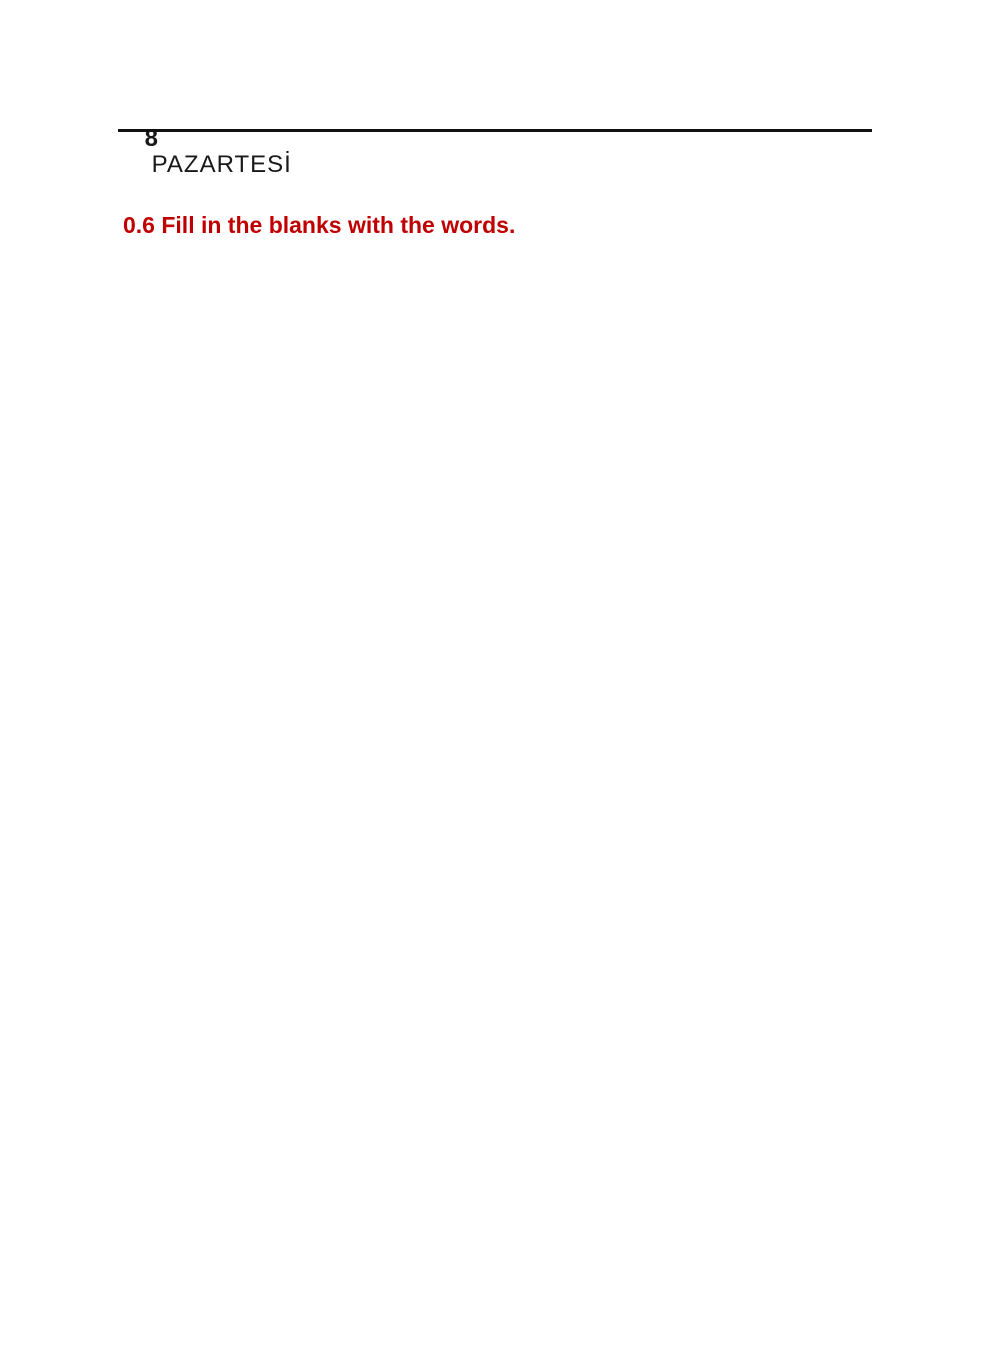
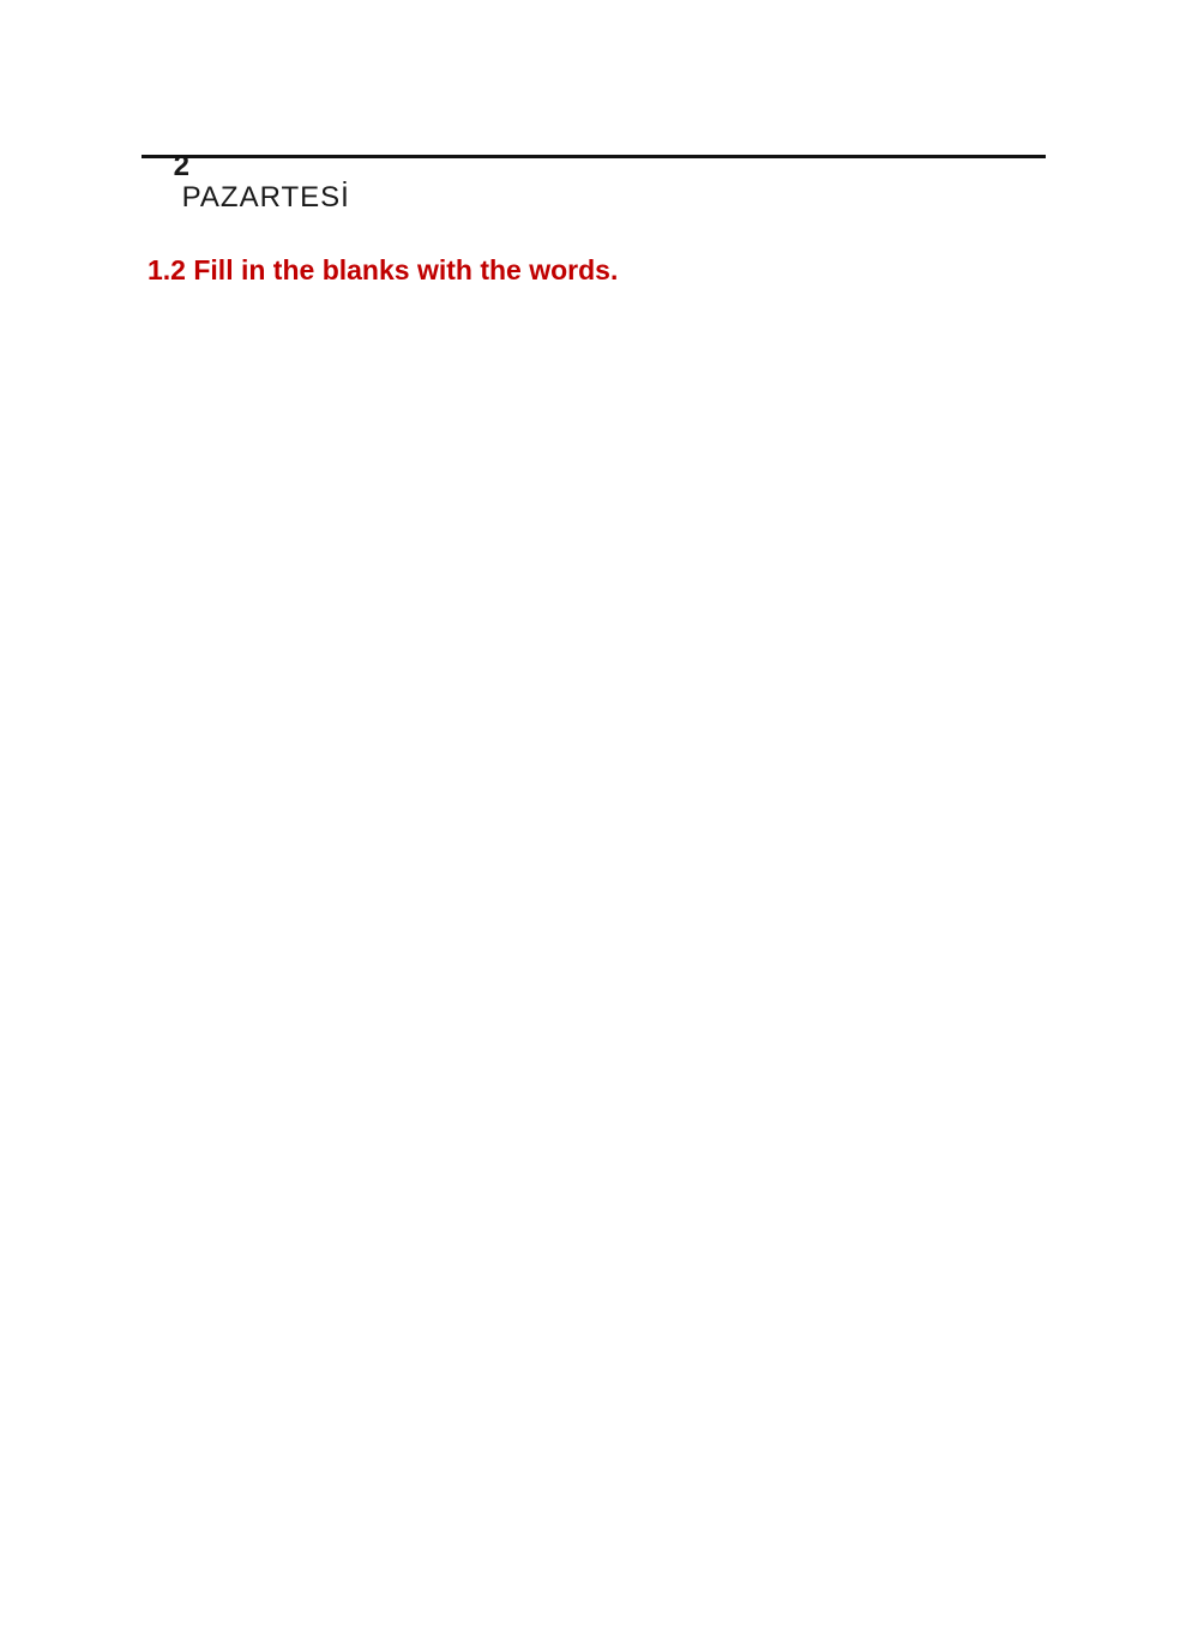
- 8 PAZARTESİ
+ 2 PAZARTESİ
- 0.6 Fill in the blanks with the words.
+ 1.2 Fill in the blanks with the words.
